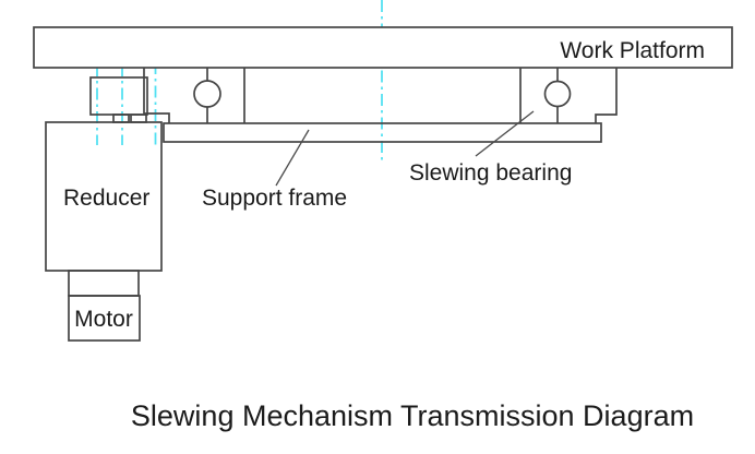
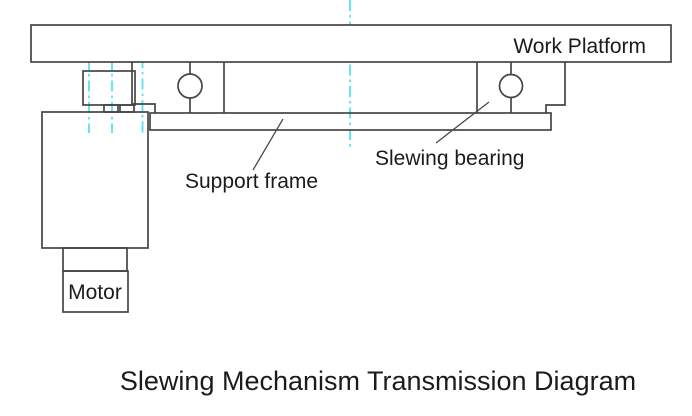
  Work Platform
  Slewing bearing
  Support frame
- Reducer
  Motor
  Slewing Mechanism Transmission Diagram
